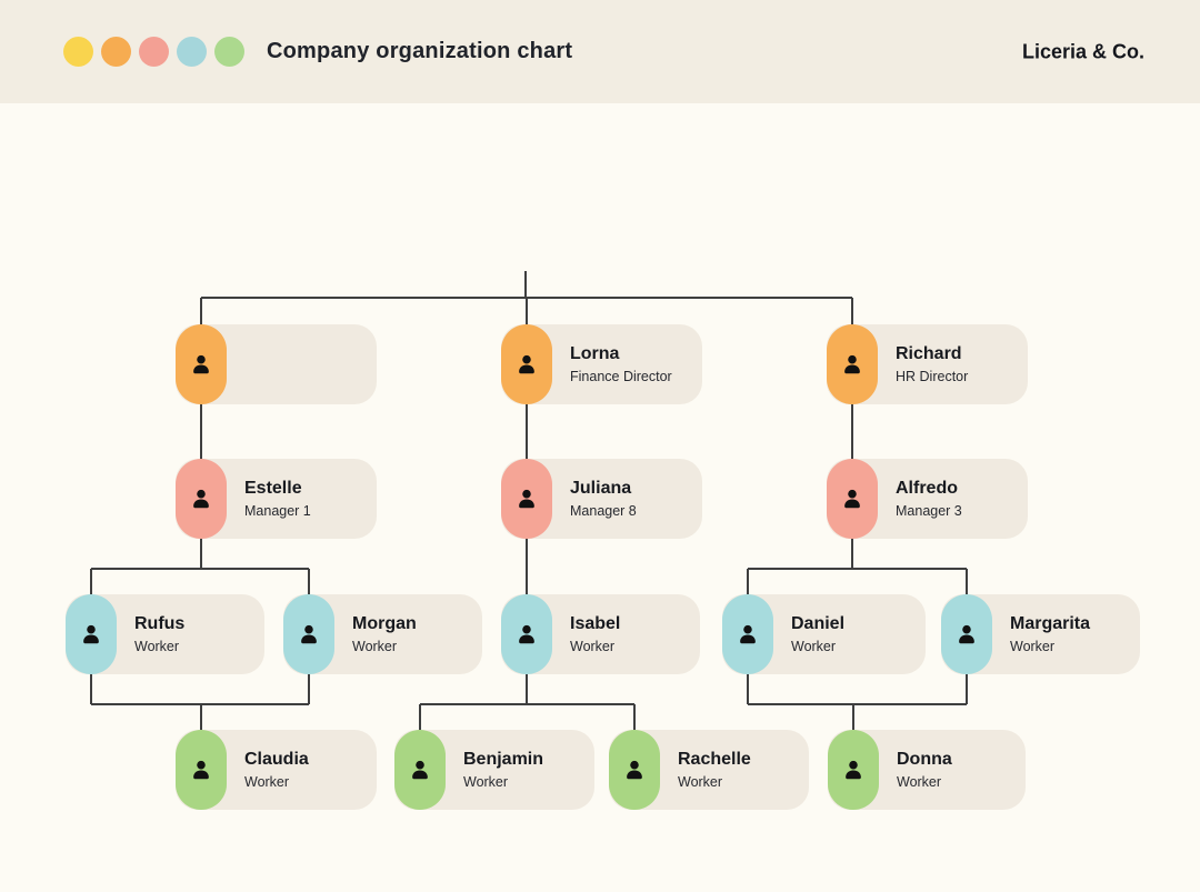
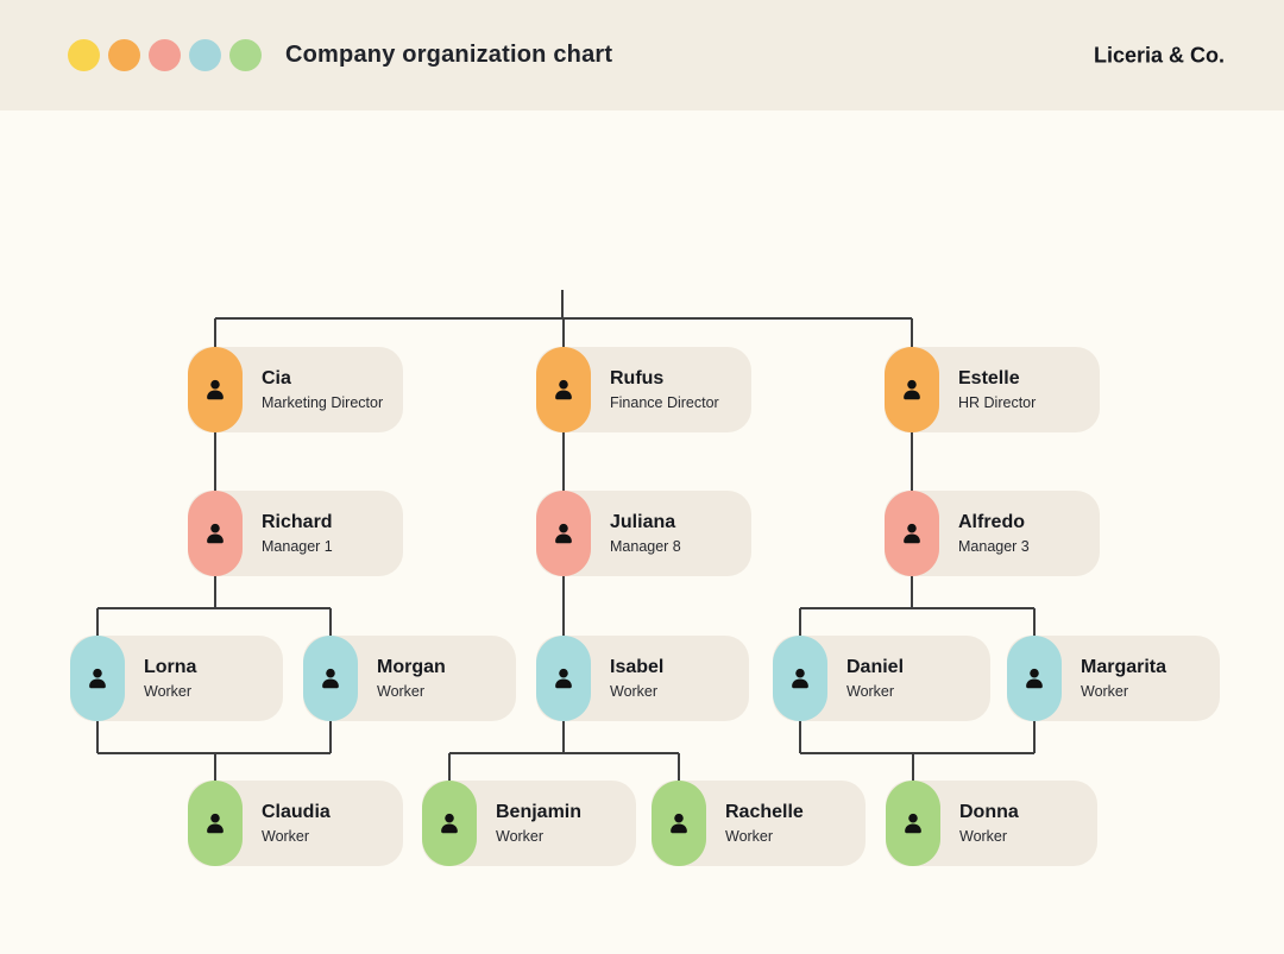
  Company organization chart
  Liceria & Co.
+ Cia
+ Marketing Director
- Lorna
+ Rufus
  Finance Director
- Richard
+ Estelle
  HR Director
- Estelle
+ Richard
  Manager 1
  Juliana
  Manager 8
  Alfredo
  Manager 3
- Rufus
+ Lorna
  Worker
  Morgan
  Worker
  Isabel
  Worker
  Daniel
  Worker
  Margarita
  Worker
  Claudia
  Worker
  Benjamin
  Worker
  Rachelle
  Worker
  Donna
  Worker
